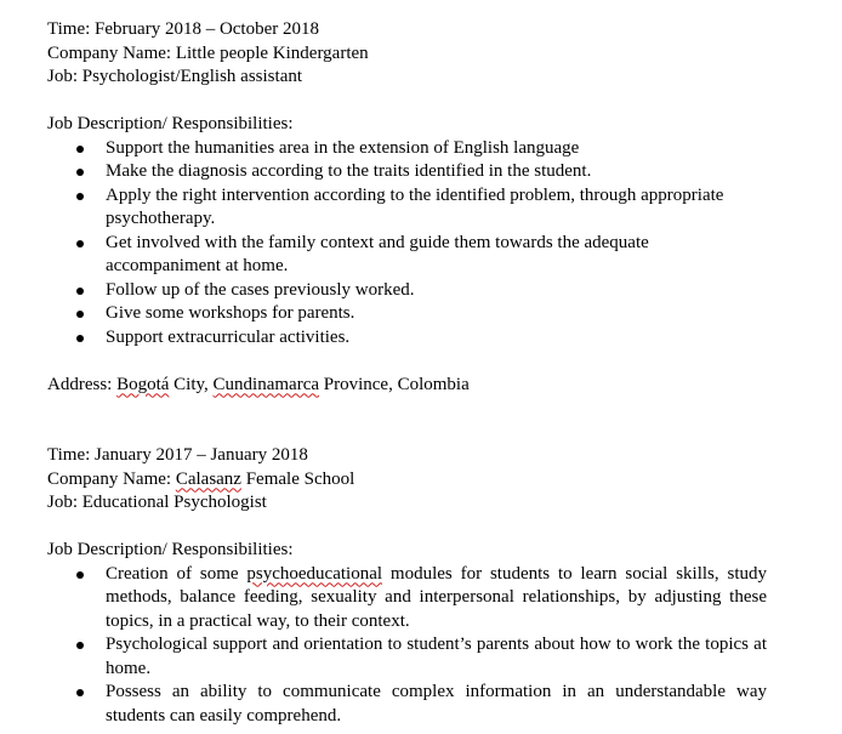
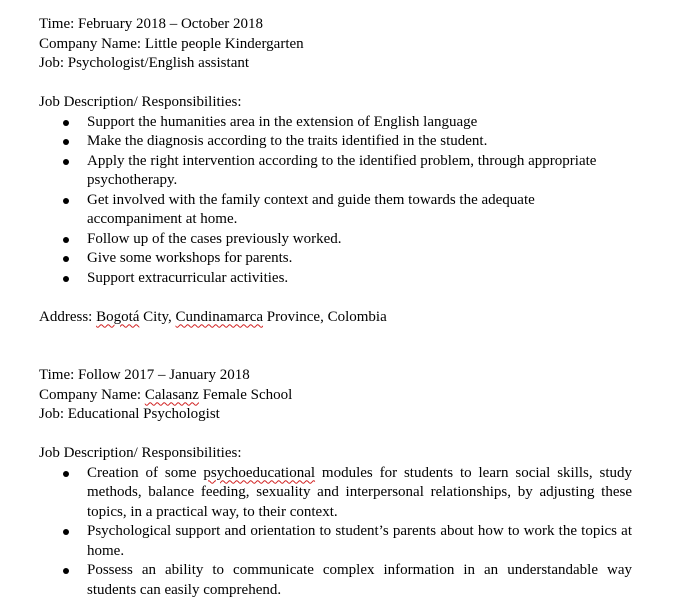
  Time: February 2018 – October 2018
  Company Name: Little people Kindergarten
  Job: Psychologist/English assistant
  Job Description/ Responsibilities:
  Support the humanities area in the extension of English language
  Make the diagnosis according to the traits identified in the student.
  Apply the right intervention according to the identified problem, through appropriate psychotherapy.
  Get involved with the family context and guide them towards the adequate accompaniment at home.
  Follow up of the cases previously worked.
  Give some workshops for parents.
  Support extracurricular activities.
  Address: Bogotá City, Cundinamarca Province, Colombia
- Time: January 2017 – January 2018
+ Time: Follow 2017 – January 2018
  Company Name: Calasanz Female School
  Job: Educational Psychologist
  Job Description/ Responsibilities:
  Creation of some psychoeducational modules for students to learn social skills, study methods, balance feeding, sexuality and interpersonal relationships, by adjusting these topics, in a practical way, to their context.
  Psychological support and orientation to student’s parents about how to work the topics at home.
  Possess an ability to communicate complex information in an understandable way students can easily comprehend.
